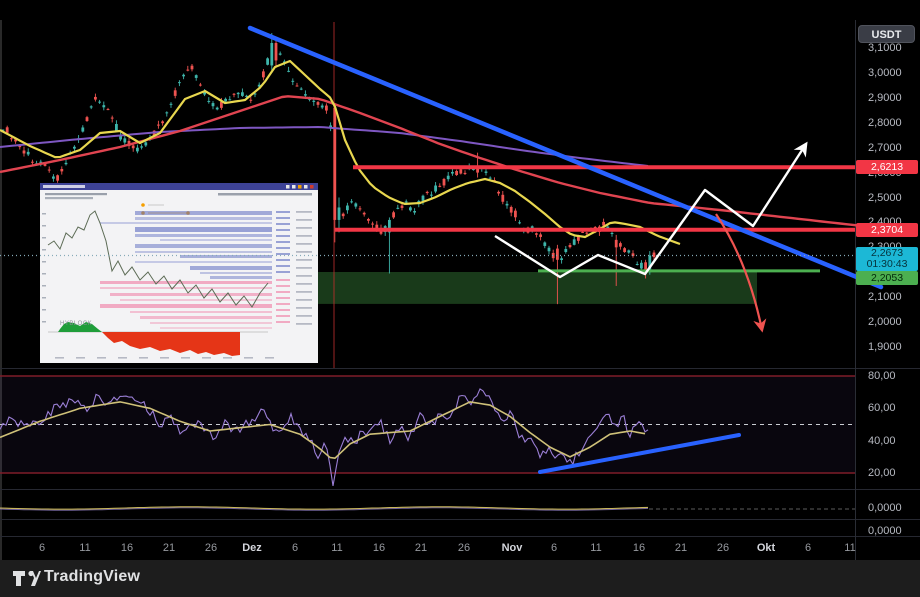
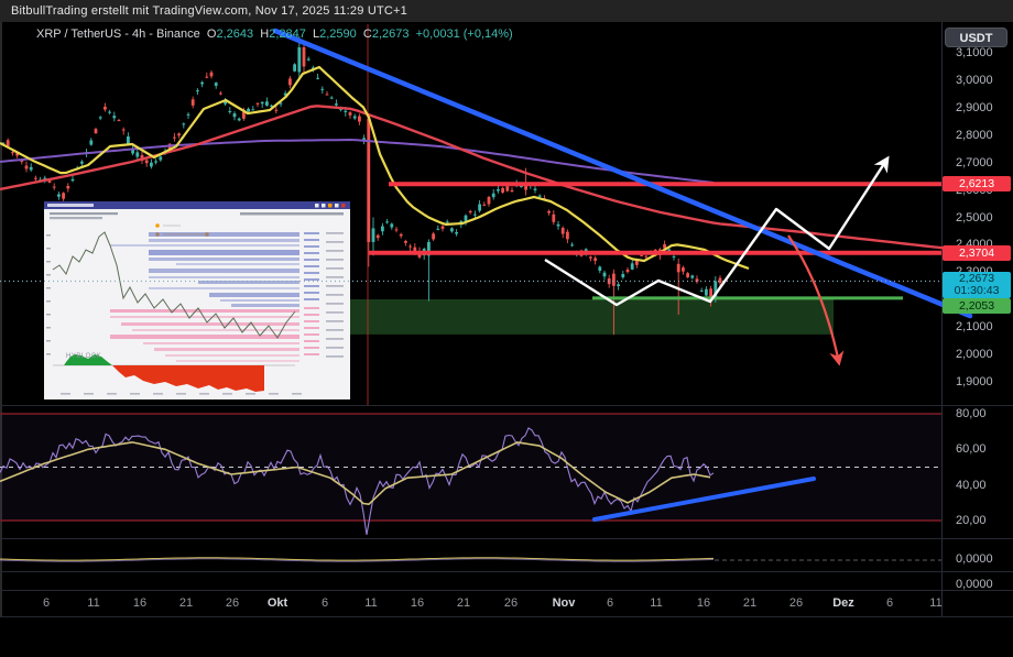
+ BitbullTrading erstellt mit TradingView.com, Nov 17, 2025 11:29 UTC+1
+ XRP / TetherUS - 4h - Binance O2,2643 H2,2847 L2,2590 C2,2673 +0,0031 (+0,14%)
  USDT
  3,1000
  3,0000
  2,9000
  2,8000
  2,7000
  2,5000
  2,1000
  2,0000
  1,9000
  80,00
  60,00
  40,00
  20,00
  0,0000
  0,0000
  2,6213
  2,3704
  2,2673
  01:30:43
  2,2053
  6
  11
  16
  21
  26
- Dez
+ Okt
  6
  11
  16
  21
  26
  Nov
  6
  11
  16
  21
  26
- Okt
+ Dez
  6
  11
- TradingView
